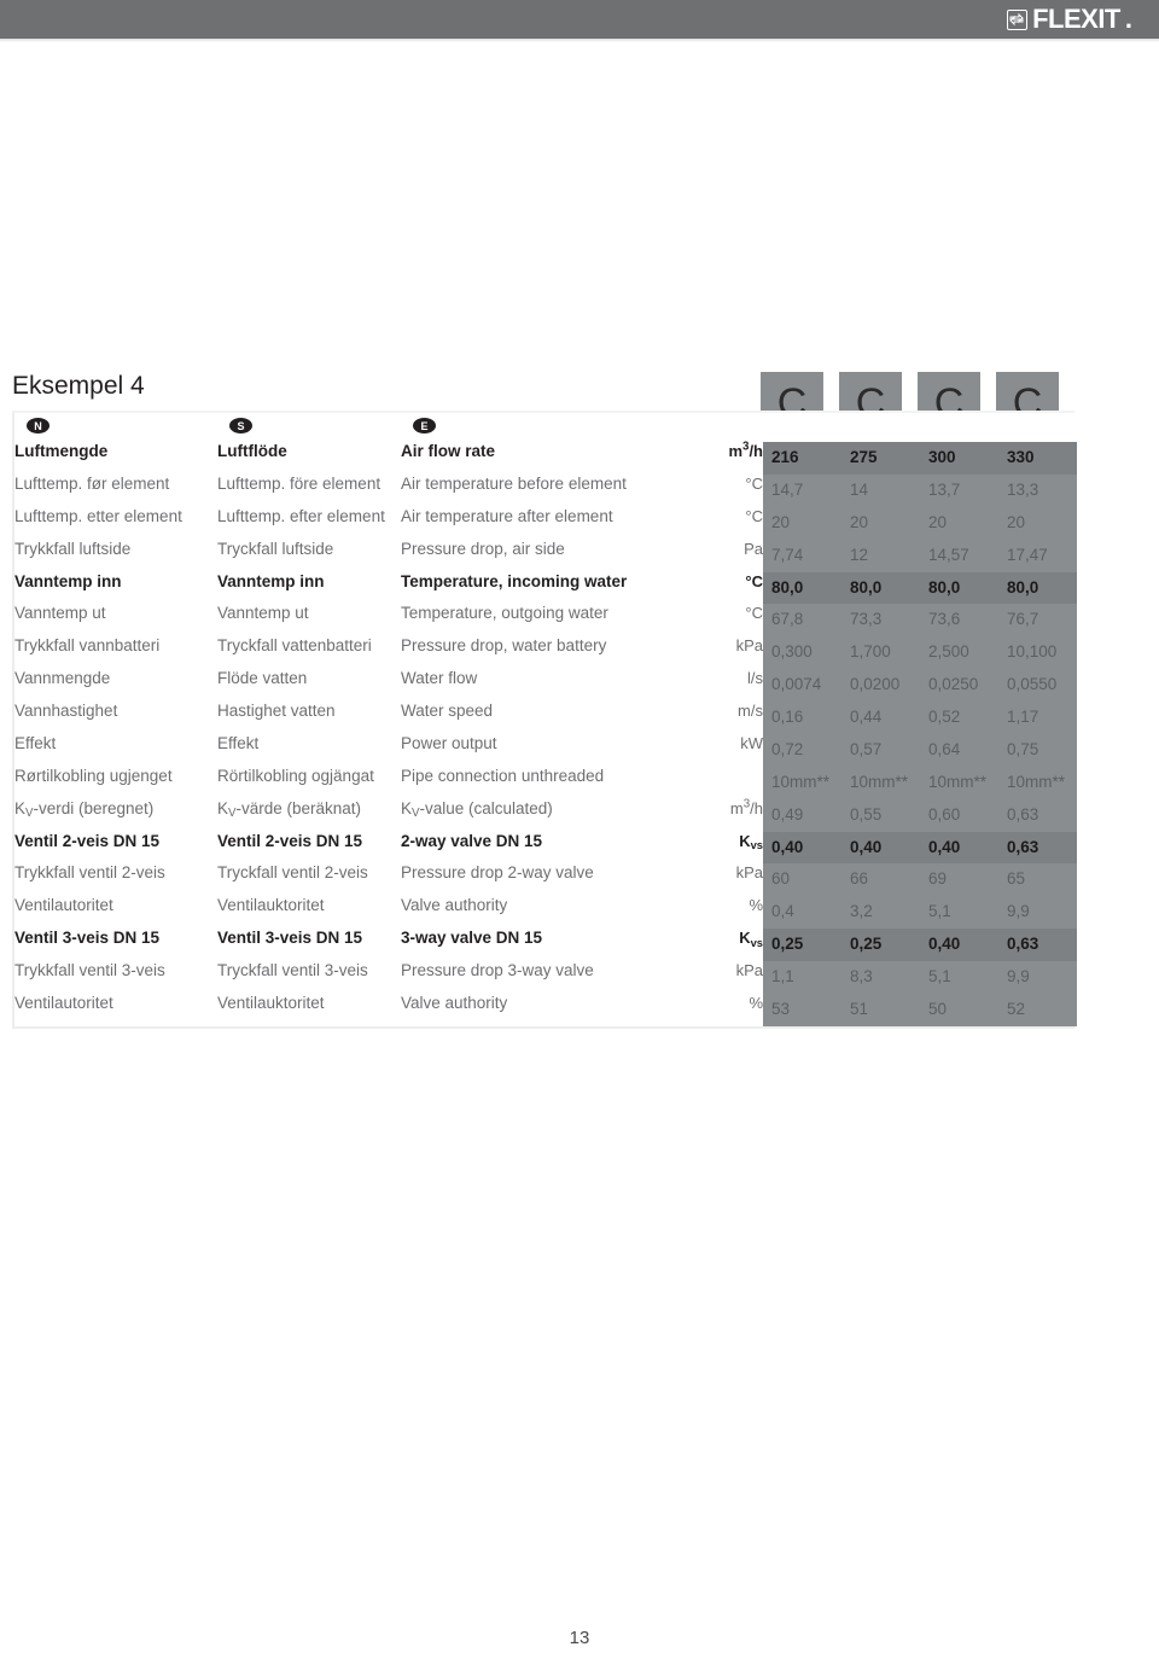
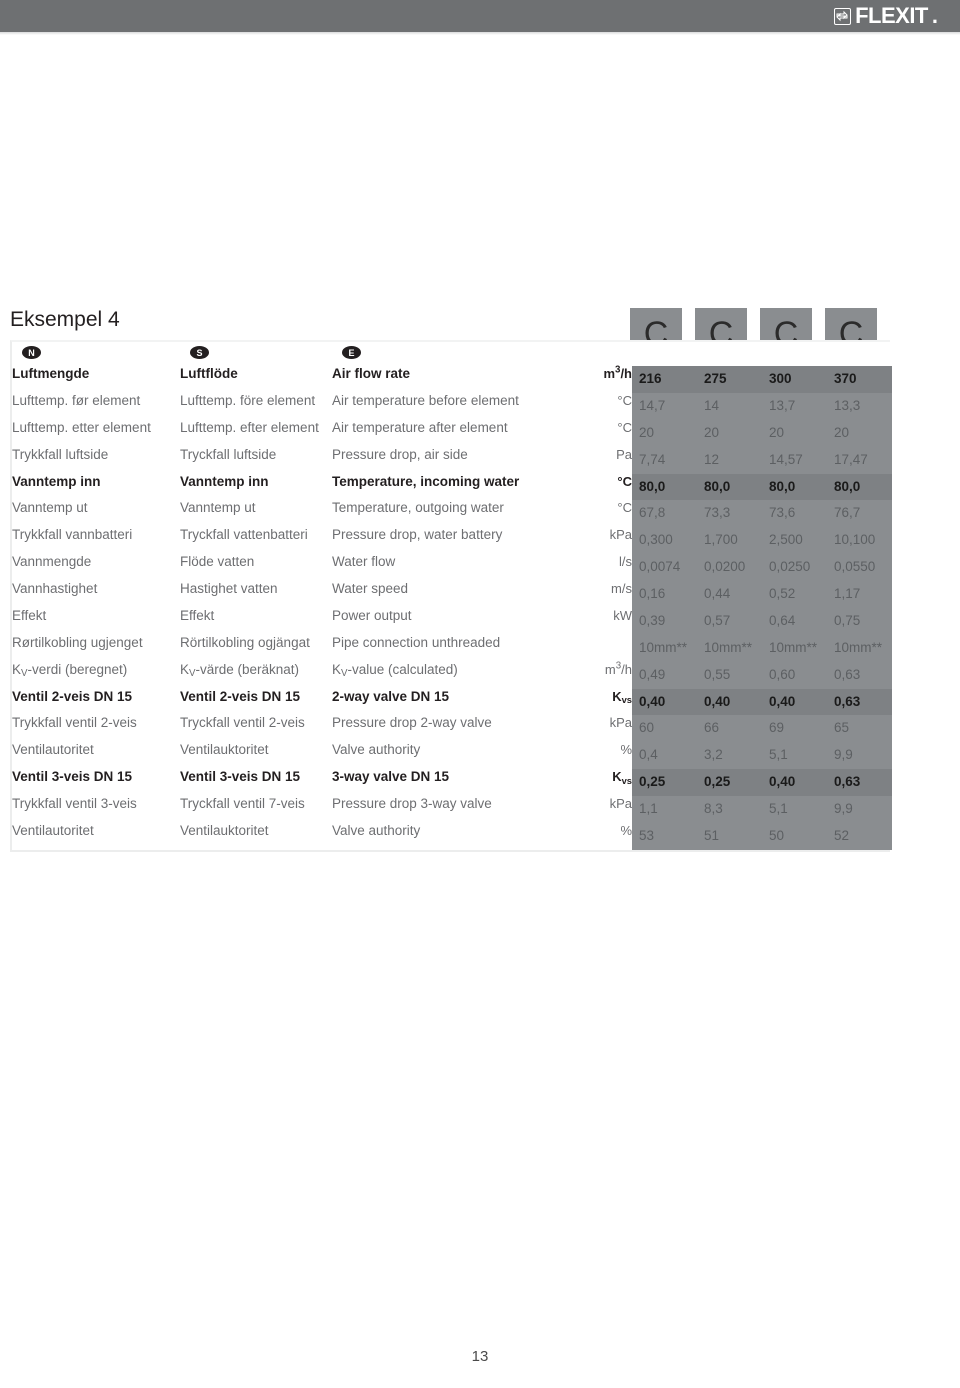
  FLEXIT
  .
  Eksempel 4
  C
  C
  C
  C
  N
  S
  E
- Luftmengde	Luftflöde	Air flow rate	m3/h	216	275	300	330
+ Luftmengde	Luftflöde	Air flow rate	m3/h	216	275	300	370
  Lufttemp. før element	Lufttemp. före element	Air temperature before element	°C	14,7	14	13,7	13,3
  Lufttemp. etter element	Lufttemp. efter element	Air temperature after element	°C	20	20	20	20
  Trykkfall luftside	Tryckfall luftside	Pressure drop, air side	Pa	7,74	12	14,57	17,47
  Vanntemp inn	Vanntemp inn	Temperature, incoming water	°C	80,0	80,0	80,0	80,0
  Vanntemp ut	Vanntemp ut	Temperature, outgoing water	°C	67,8	73,3	73,6	76,7
  Trykkfall vannbatteri	Tryckfall vattenbatteri	Pressure drop, water battery	kPa	0,300	1,700	2,500	10,100
  Vannmengde	Flöde vatten	Water flow	l/s	0,0074	0,0200	0,0250	0,0550
  Vannhastighet	Hastighet vatten	Water speed	m/s	0,16	0,44	0,52	1,17
- Effekt	Effekt	Power output	kW	0,72	0,57	0,64	0,75
+ Effekt	Effekt	Power output	kW	0,39	0,57	0,64	0,75
  Rørtilkobling ugjenget	Rörtilkobling ogjängat	Pipe connection unthreaded		10mm**	10mm**	10mm**	10mm**
  KV-verdi (beregnet)	KV-värde (beräknat)	KV-value (calculated)	m3/h	0,49	0,55	0,60	0,63
  Ventil 2-veis DN 15	Ventil 2-veis DN 15	2-way valve DN 15	Kvs	0,40	0,40	0,40	0,63
  Trykkfall ventil 2-veis	Tryckfall ventil 2-veis	Pressure drop 2-way valve	kPa	60	66	69	65
  Ventilautoritet	Ventilauktoritet	Valve authority	%	0,4	3,2	5,1	9,9
  Ventil 3-veis DN 15	Ventil 3-veis DN 15	3-way valve DN 15	Kvs	0,25	0,25	0,40	0,63
- Trykkfall ventil 3-veis	Tryckfall ventil 3-veis	Pressure drop 3-way valve	kPa	1,1	8,3	5,1	9,9
+ Trykkfall ventil 3-veis	Tryckfall ventil 7-veis	Pressure drop 3-way valve	kPa	1,1	8,3	5,1	9,9
  Ventilautoritet	Ventilauktoritet	Valve authority	%	53	51	50	52
  13
